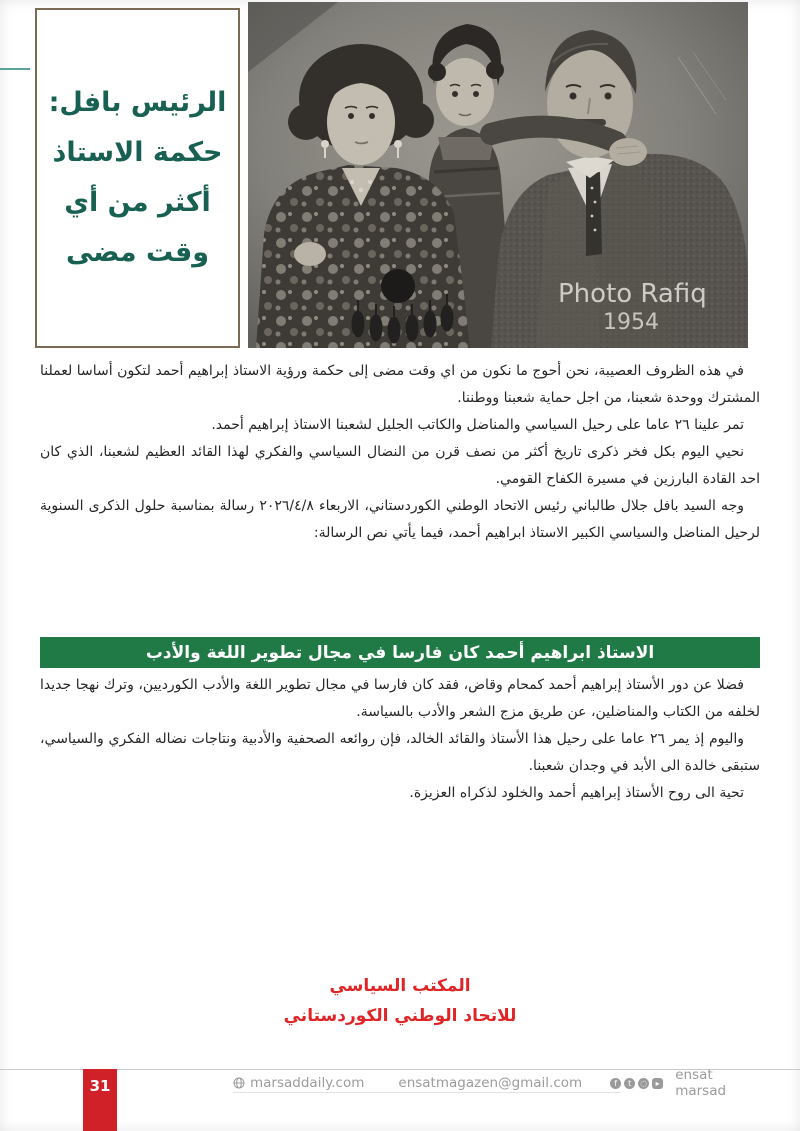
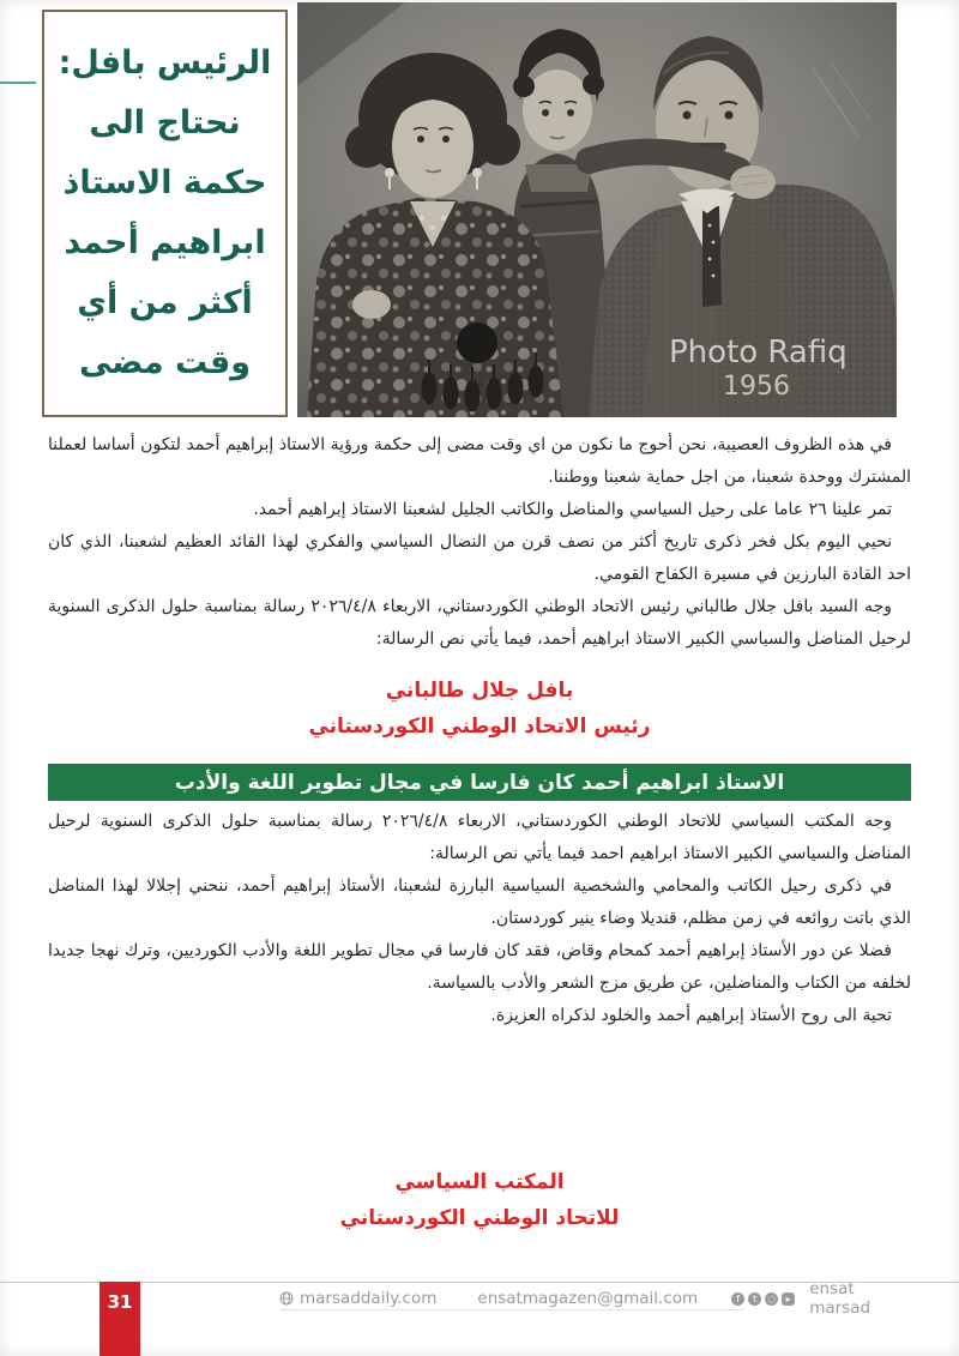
  الرئيس بافل:
+ نحتاج الى
  حكمة الاستاذ
+ ابراهيم أحمد
  أكثر من أي
  وقت مضى
  Photo Rafiq
- 1954
+ 1956
  في هذه الظروف العصيبة، نحن أحوج ما نكون من اي وقت مضى إلى حكمة ورؤية الاستاذ إبراهيم أحمد لتكون أساسا لعملنا المشترك ووحدة شعبنا، من اجل حماية شعبنا ووطننا.
  تمر علينا ٢٦ عاما على رحيل السياسي والمناضل والكاتب الجليل لشعبنا الاستاذ إبراهيم أحمد.
  نحيي اليوم بكل فخر ذكرى تاريخ أكثر من نصف قرن من النضال السياسي والفكري لهذا القائد العظيم لشعبنا، الذي كان احد القادة البارزين في مسيرة الكفاح القومي.
  وجه السيد بافل جلال طالباني رئيس الاتحاد الوطني الكوردستاني، الاربعاء ٢٠٢٦/٤/٨ رسالة بمناسبة حلول الذكرى السنوية لرحيل المناضل والسياسي الكبير الاستاذ ابراهيم أحمد، فيما يأتي نص الرسالة:
+ بافل جلال طالباني
+ رئيس الاتحاد الوطني الكوردستاني
  الاستاذ ابراهيم أحمد كان فارسا في مجال تطوير اللغة والأدب
+ وجه المكتب السياسي للاتحاد الوطني الكوردستاني، الاربعاء ٢٠٢٦/٤/٨ رسالة بمناسبة حلول الذكرى السنوية لرحيل المناضل والسياسي الكبير الاستاذ ابراهيم احمد فيما يأتي نص الرسالة:
+ في ذكرى رحيل الكاتب والمحامي والشخصية السياسية البارزة لشعبنا، الأستاذ إبراهيم أحمد، ننحني إجلالا لهذا المناضل الذي باتت روائعه في زمن مظلم، قنديلا وضاء ينير كوردستان.
  فضلا عن دور الأستاذ إبراهيم أحمد كمحام وقاض، فقد كان فارسا في مجال تطوير اللغة والأدب الكورديين، وترك نهجا جديدا لخلفه من الكتاب والمناضلين، عن طريق مزج الشعر والأدب بالسياسة.
- واليوم إذ يمر ٢٦ عاما على رحيل هذا الأستاذ والقائد الخالد، فإن روائعه الصحفية والأدبية ونتاجات نضاله الفكري والسياسي، ستبقى خالدة الى الأبد في وجدان شعبنا.
  تحية الى روح الأستاذ إبراهيم أحمد والخلود لذكراه العزيزة.
  المكتب السياسي
  للاتحاد الوطني الكوردستاني
  31
  marsaddaily.com
  ensatmagazen@gmail.com
  f
  t
  ◌
  ▸
  ensat marsad
